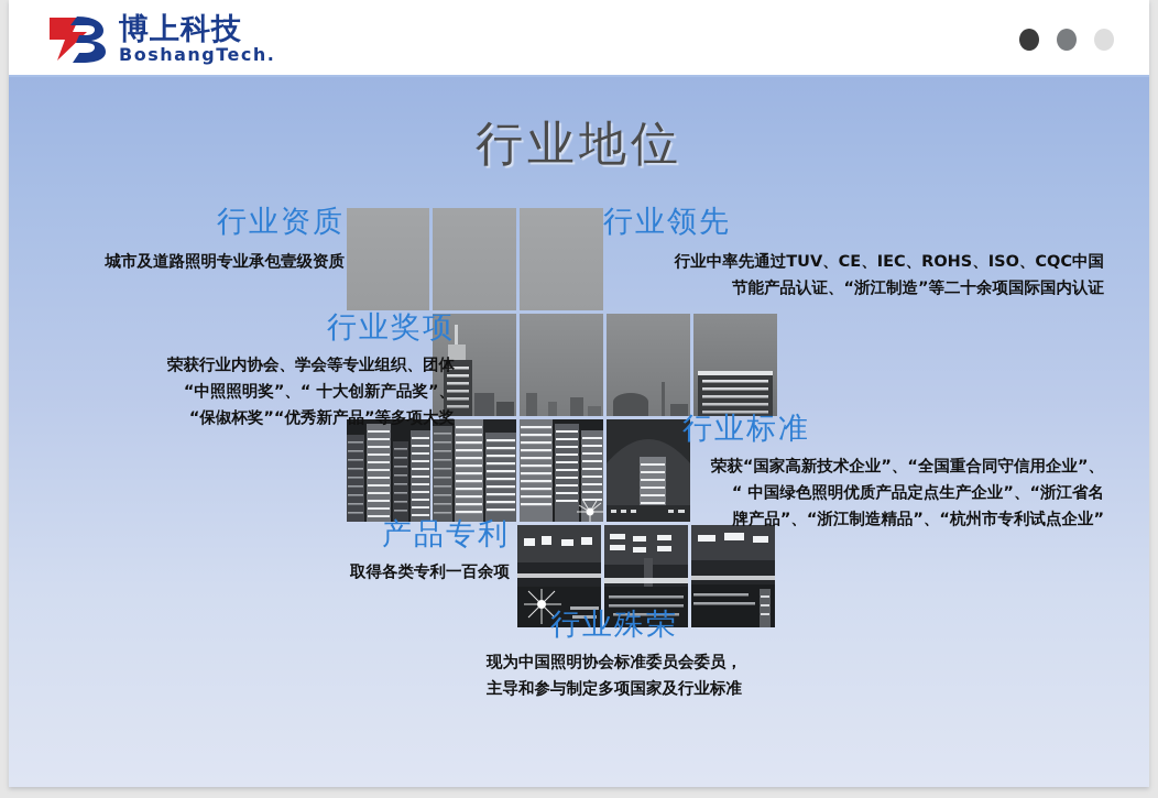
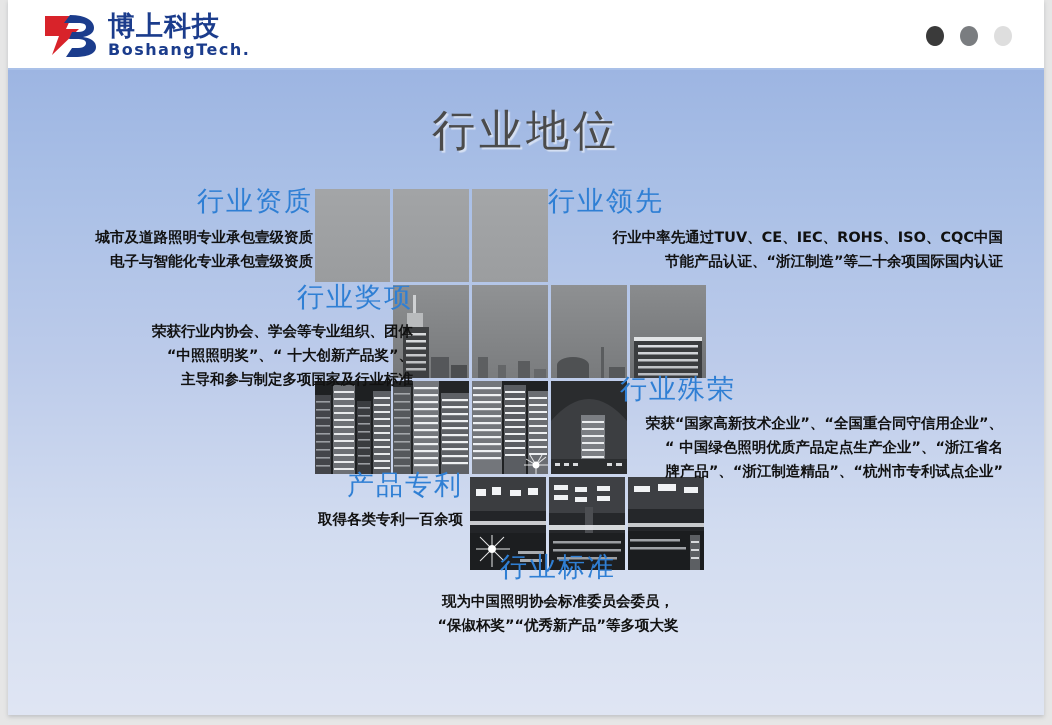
  博上科技
  BoshangTech.
  行业地位
  行业资质
  城市及道路照明专业承包壹级资质
+ 电子与智能化专业承包壹级资质
  行业领先
  行业中率先通过TUV、CE、IEC、ROHS、ISO、CQC中国
  节能产品认证、“浙江制造”等二十余项国际国内认证
  行业奖项
  荣获行业内协会、学会等专业组织、团体
  “中照照明奖”、“ 十大创新产品奖”、
- “保俶杯奖”“优秀新产品”等多项大奖
+ 主导和参与制定多项国家及行业标准
- 行业标准
+ 行业殊荣
  荣获“国家高新技术企业”、“全国重合同守信用企业”、
  “ 中国绿色照明优质产品定点生产企业”、“浙江省名
  牌产品”、“浙江制造精品”、“杭州市专利试点企业”
  产品专利
  取得各类专利一百余项
- 行业殊荣
+ 行业标准
  现为中国照明协会标准委员会委员，
- 主导和参与制定多项国家及行业标准
+ “保俶杯奖”“优秀新产品”等多项大奖
